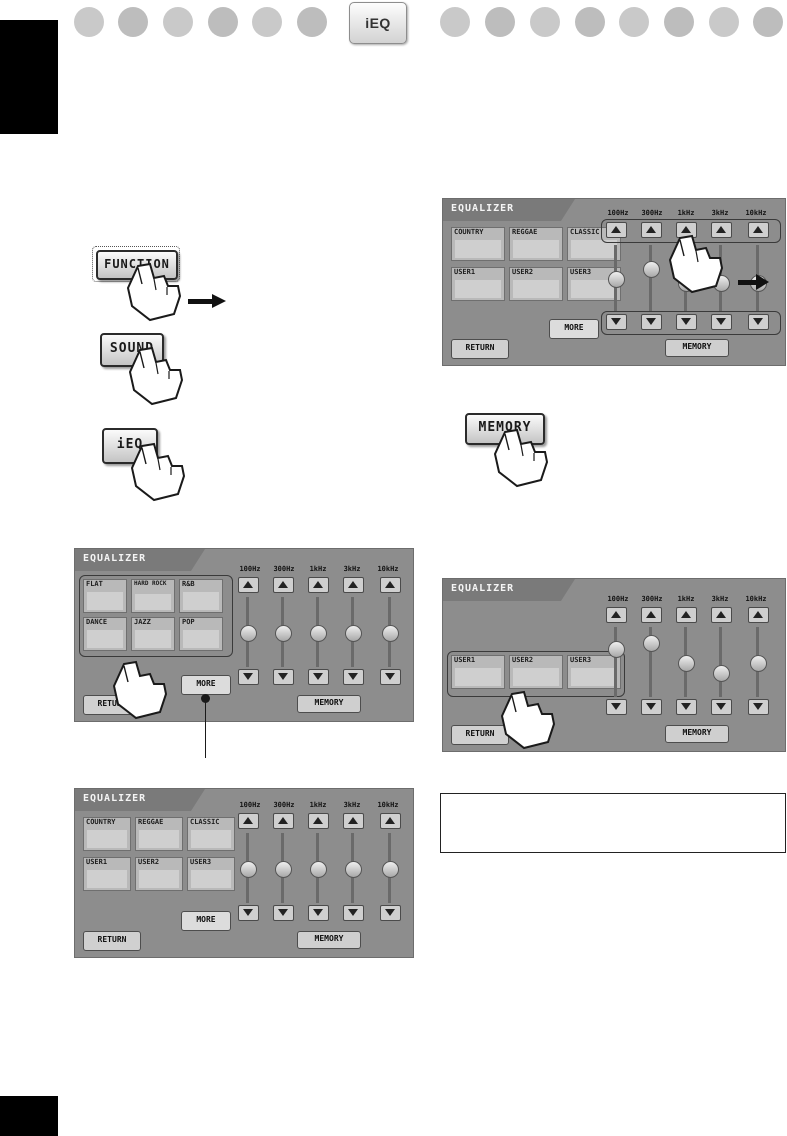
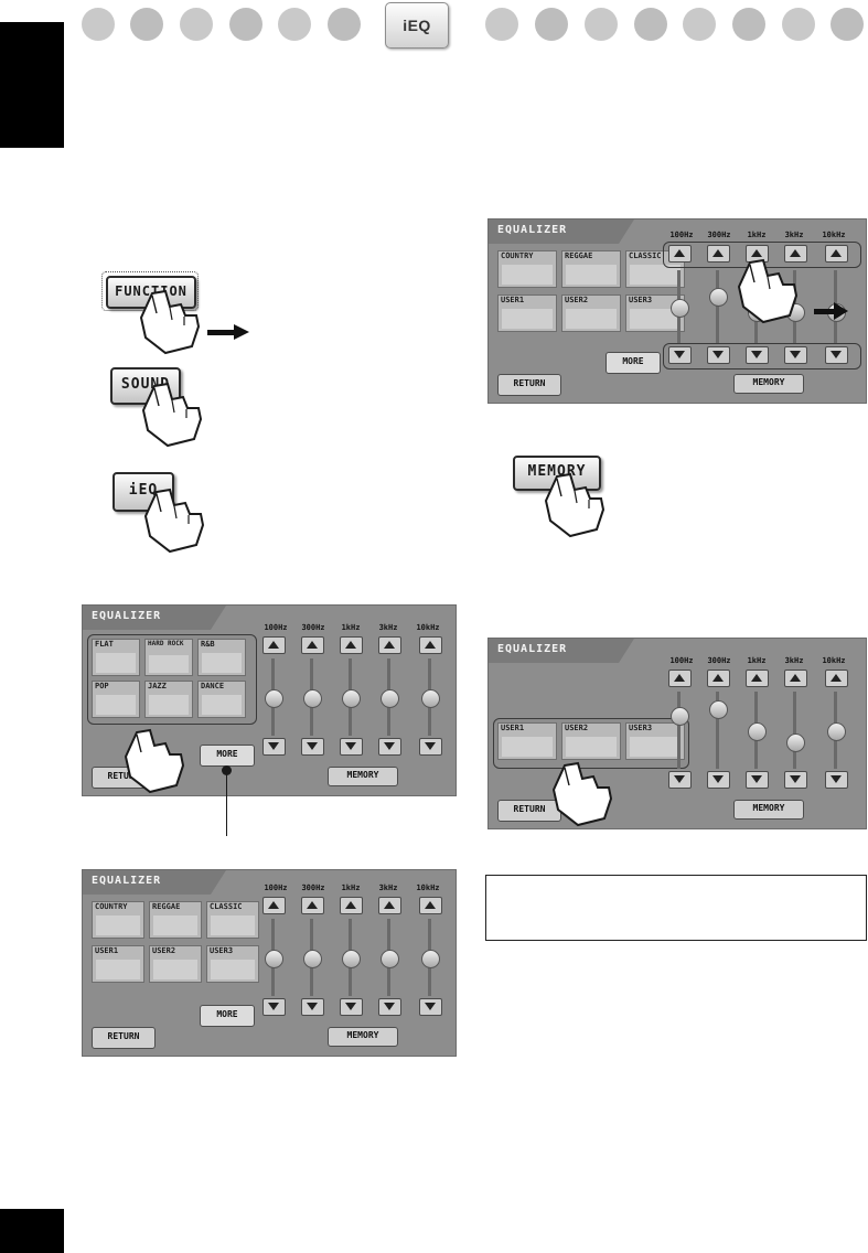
  iEQ
  FUNCTON
  SOUN
  iEQ
  MEMORY
  EQUALIZER
  COUNTRY
  REGGAE
  CLASSIC
  USER1
  USER2
  USER3
  MORE
  RETURN
  MEMORY
  100Hz
  300Hz
  1kHz
  3kHz
  10kHz
  EQUALIZER
  FLAT
  R&B
- DANCE
+ POP
  JAZZ
- POP
+ DANCE
  MORE
  MEMORY
  100Hz
  300Hz
  1kHz
  3kHz
  10kHz
  EQUALIZER
  USER1
  USER2
  USER3
  RETURN
  MEMORY
  100Hz
  300Hz
  1kHz
  3kHz
  10kHz
  EQUALIZER
  COUNTRY
  REGGAE
  CLASSIC
  USER1
  USER2
  USER3
  MORE
  RETURN
  MEMORY
  100Hz
  300Hz
  1kHz
  3kHz
  10kHz
